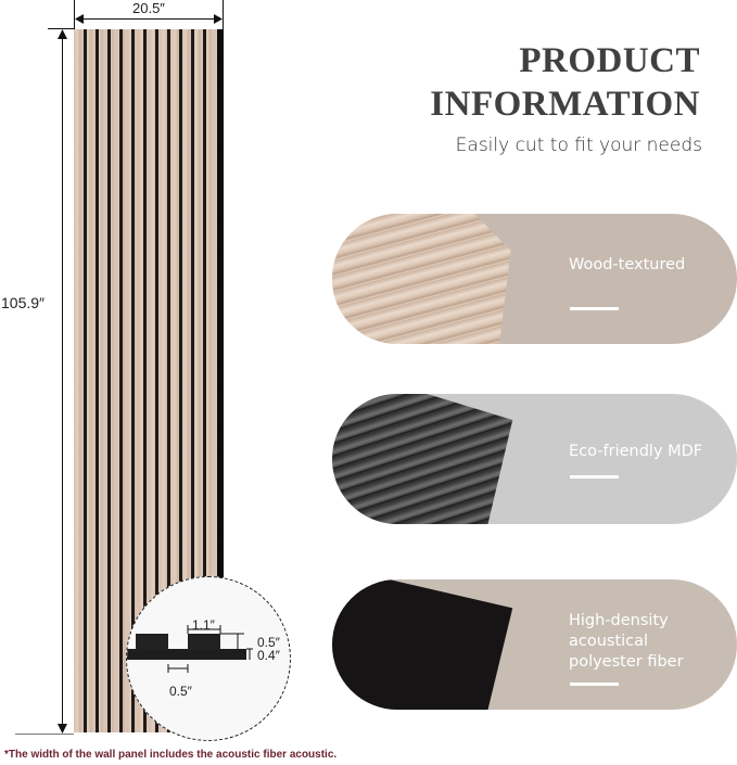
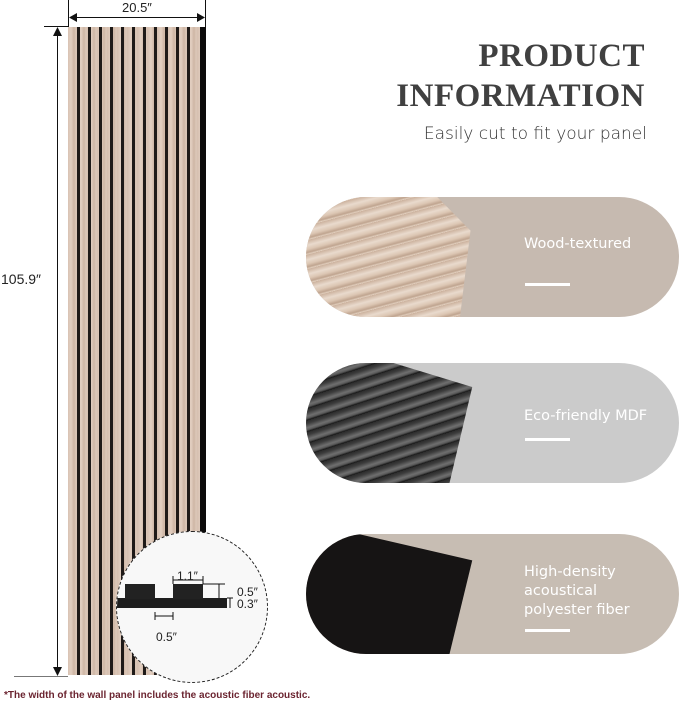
  20.5″
  105.9″
  1.1″
  0.5″
- 0.4″
+ 0.3″
  0.5″
  PRODUCT
  INFORMATION
- Easily cut to fit your needs
+ Easily cut to fit your panel
  Wood-textured
  Eco-friendly MDF
  High-density
  acoustical
  polyester fiber
  *The width of the wall panel includes the acoustic fiber acoustic.
